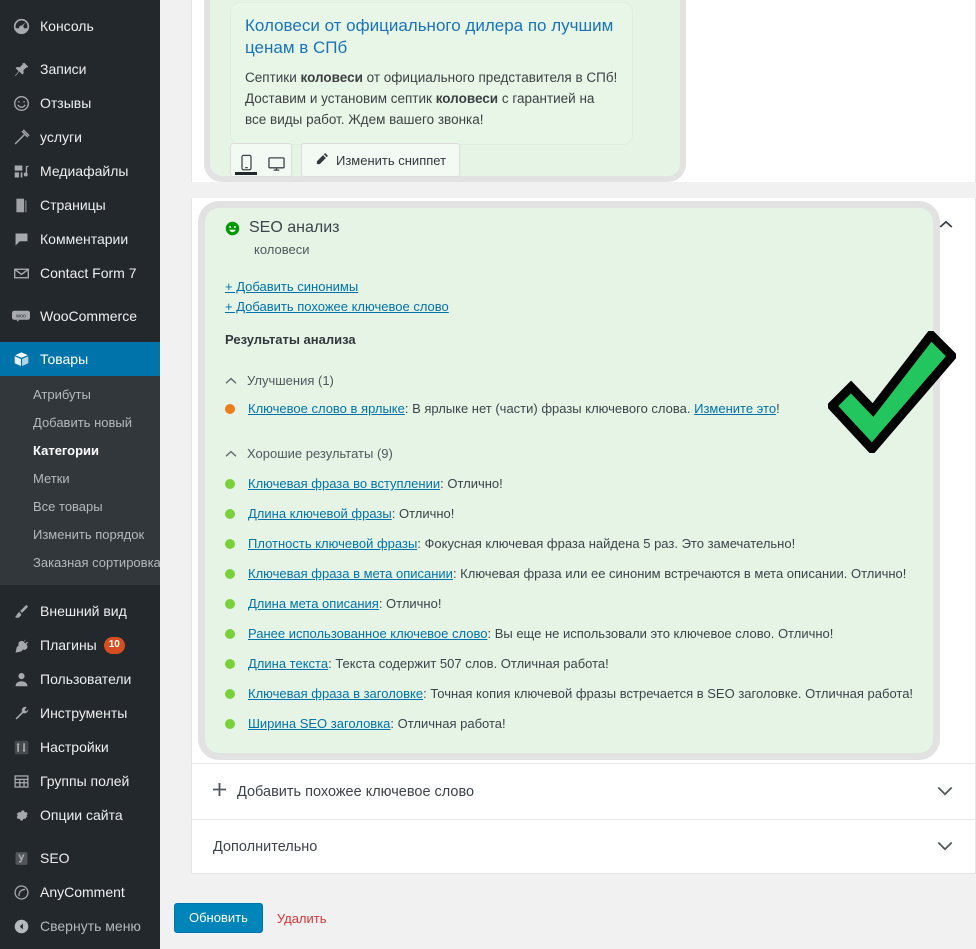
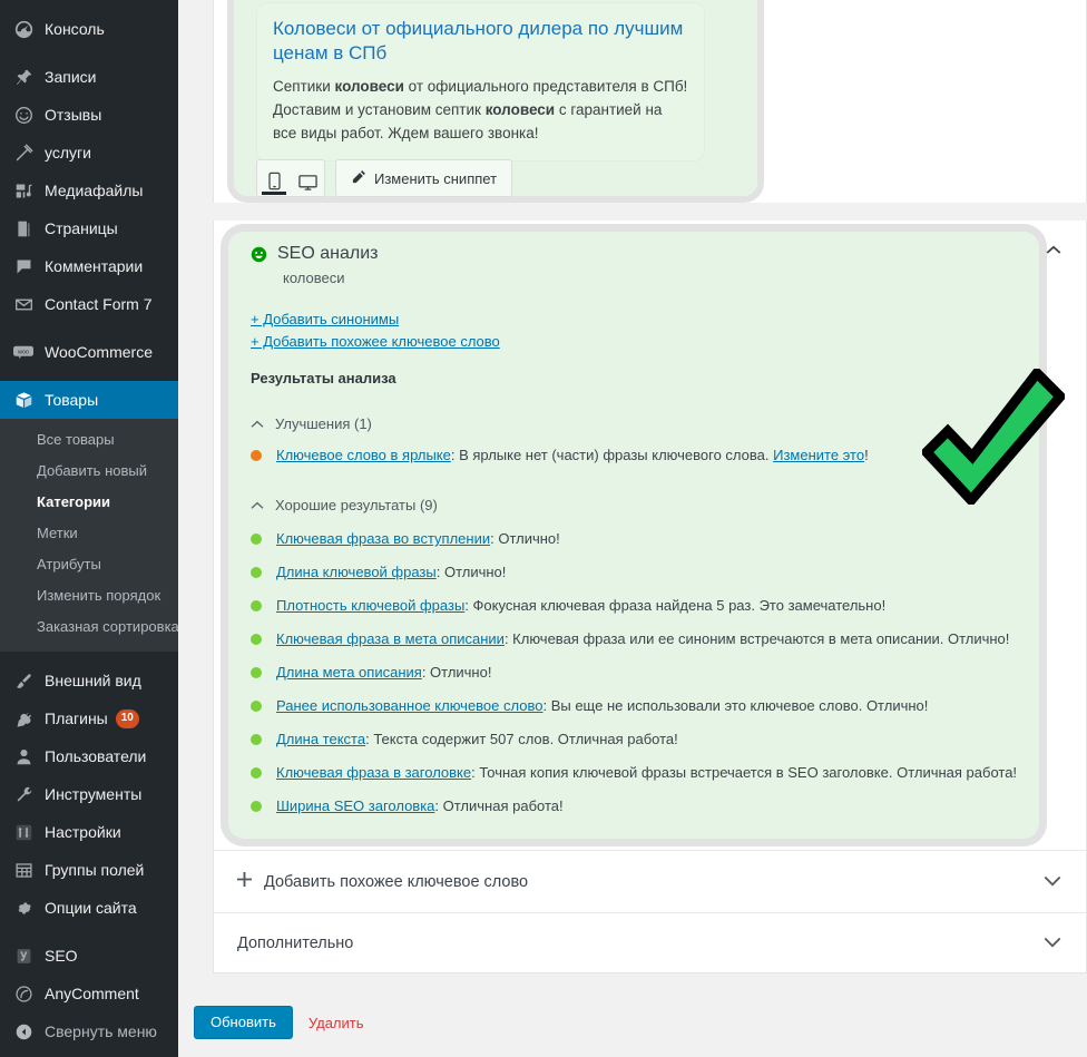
  Консоль
  Записи
  Отзывы
  услуги
  Медиафайлы
  Страницы
  Комментарии
  Contact Form 7
  WooCommerce
  Товары
- Атрибуты
+ Все товары
  Добавить новый
  Категории
  Метки
- Все товары
+ Атрибуты
  Изменить порядок
  Заказная сортировка
  Внешний вид
  Плагины
  10
  Пользователи
  Инструменты
  Настройки
  Группы полей
  Опции сайта
  SEO
  AnyComment
  Свернуть меню
  Коловеси от официального дилера по лучшим ценам в СПб
  Септики коловеси от официального представителя в СПб! Доставим и установим септик коловеси с гарантией на все виды работ. Ждем вашего звонка!
  Изменить сниппет
  SEO анализ
  коловеси
  + Добавить синонимы
  + Добавить похожее ключевое слово
  Результаты анализа
  Улучшения (1)
  Ключевое слово в ярлыке: В ярлыке нет (части) фразы ключевого слова. Измените это!
  Хорошие результаты (9)
  Ключевая фраза во вступлении: Отлично!
  Длина ключевой фразы: Отлично!
  Плотность ключевой фразы: Фокусная ключевая фраза найдена 5 раз. Это замечательно!
  Ключевая фраза в мета описании: Ключевая фраза или ее синоним встречаются в мета описании. Отлично!
  Длина мета описания: Отлично!
  Ранее использованное ключевое слово: Вы еще не использовали это ключевое слово. Отлично!
  Длина текста: Текста содержит 507 слов. Отличная работа!
  Ключевая фраза в заголовке: Точная копия ключевой фразы встречается в SEO заголовке. Отличная работа!
  Ширина SEO заголовка: Отличная работа!
  Добавить похожее ключевое слово
  Дополнительно
  Обновить
  Удалить
